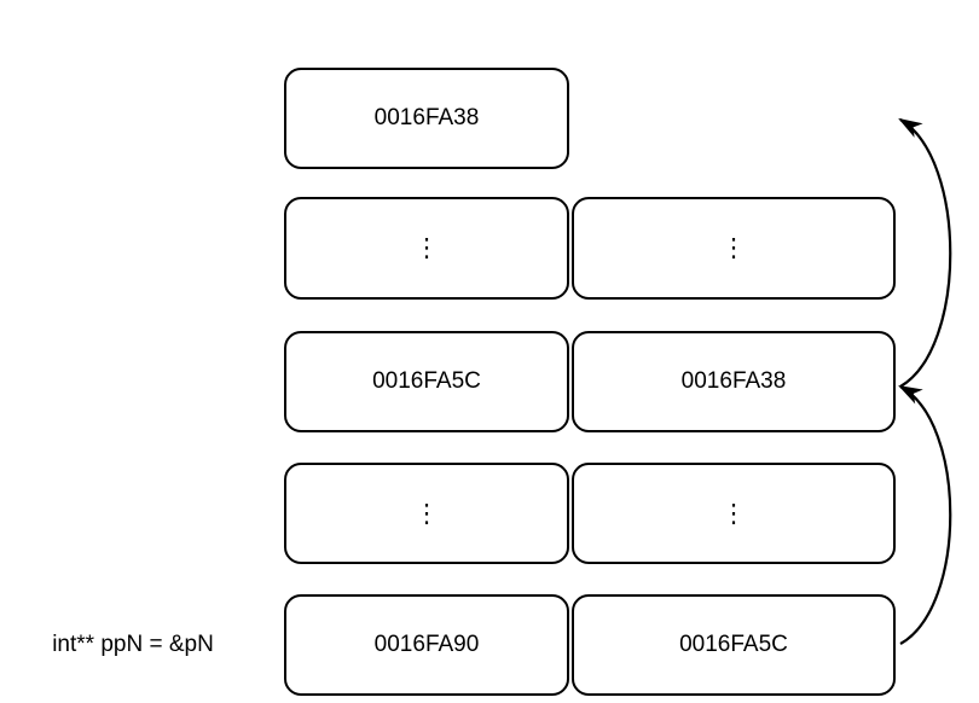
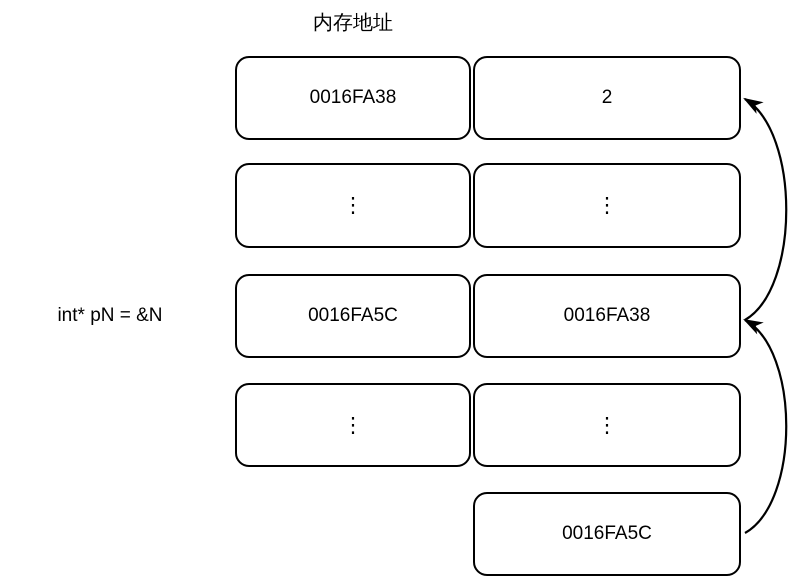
+ 内存地址
  0016FA38
+ 2
  ⋮
  ⋮
+ int* pN = &N
  0016FA5C
  0016FA38
  ⋮
  ⋮
- int** ppN = &pN
- 0016FA90
  0016FA5C
